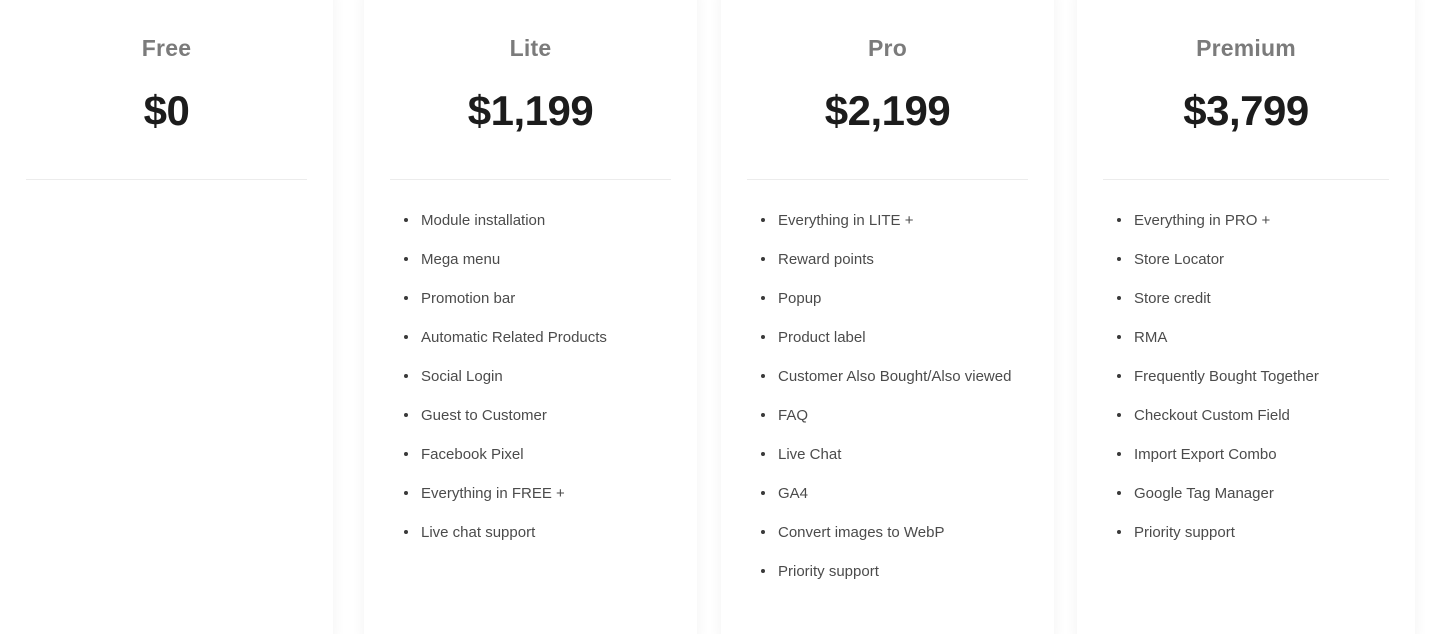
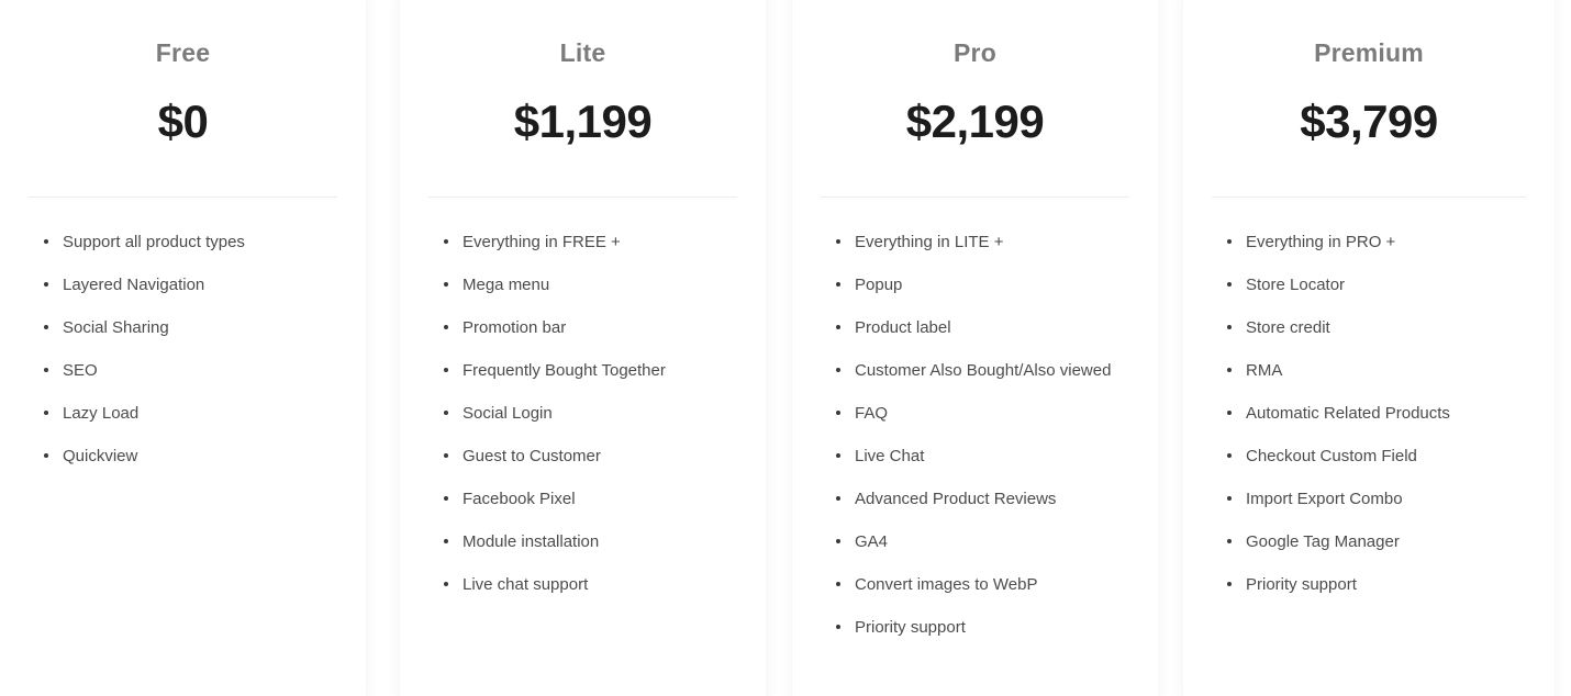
  Free
  $0
+ Support all product types
+ Layered Navigation
+ Social Sharing
+ SEO
+ Lazy Load
+ Quickview
  Lite
  $1,199
- Module installation
+ Everything in FREE +
  Mega menu
  Promotion bar
- Automatic Related Products
+ Frequently Bought Together
  Social Login
  Guest to Customer
  Facebook Pixel
- Everything in FREE +
+ Module installation
  Live chat support
  Pro
  $2,199
  Everything in LITE +
- Reward points
  Popup
  Product label
  Customer Also Bought/Also viewed
  FAQ
  Live Chat
+ Advanced Product Reviews
  GA4
  Convert images to WebP
  Priority support
  Premium
  $3,799
  Everything in PRO +
  Store Locator
  Store credit
  RMA
- Frequently Bought Together
+ Automatic Related Products
  Checkout Custom Field
  Import Export Combo
  Google Tag Manager
  Priority support
